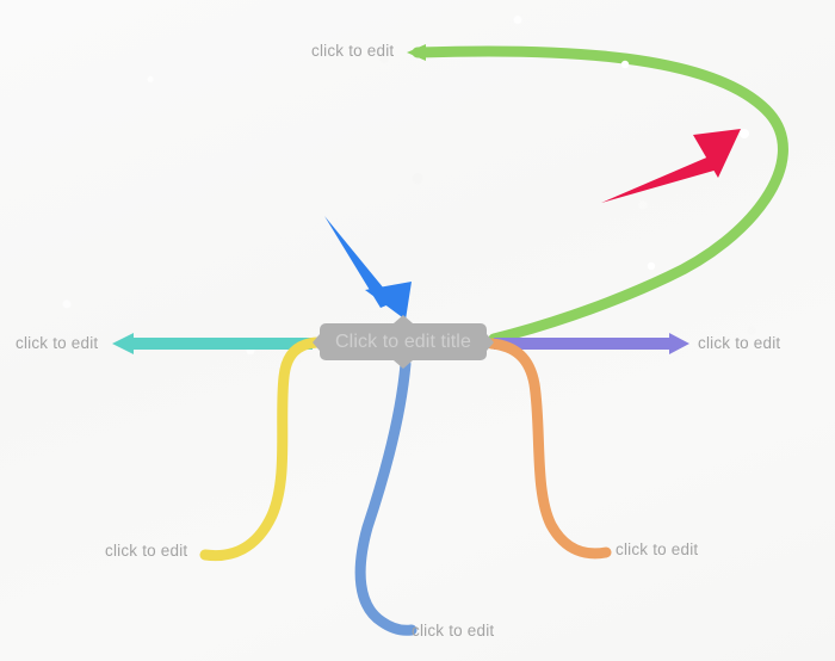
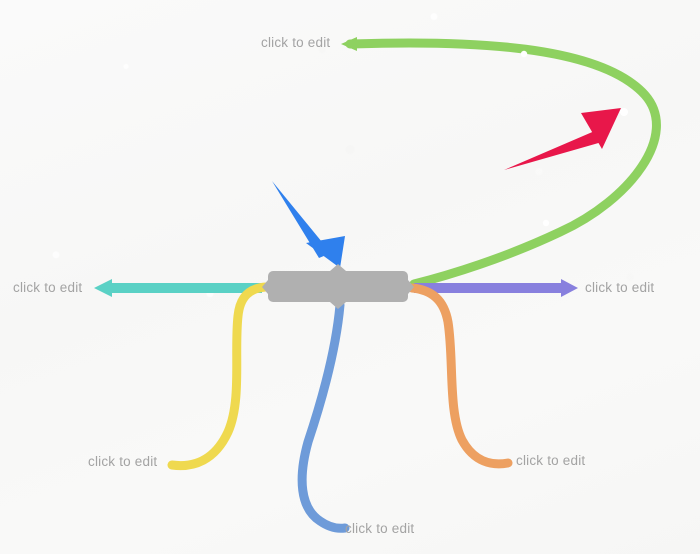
- Click to edit title
  click to edit
  click to edit
  click to edit
  click to edit
  click to edit
  click to edit
